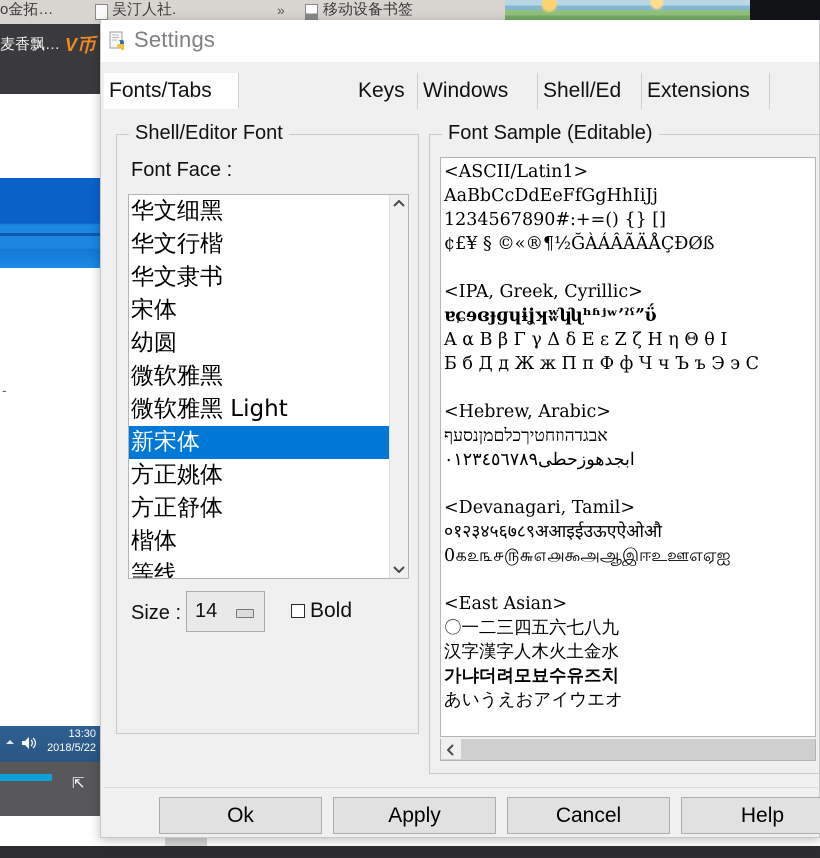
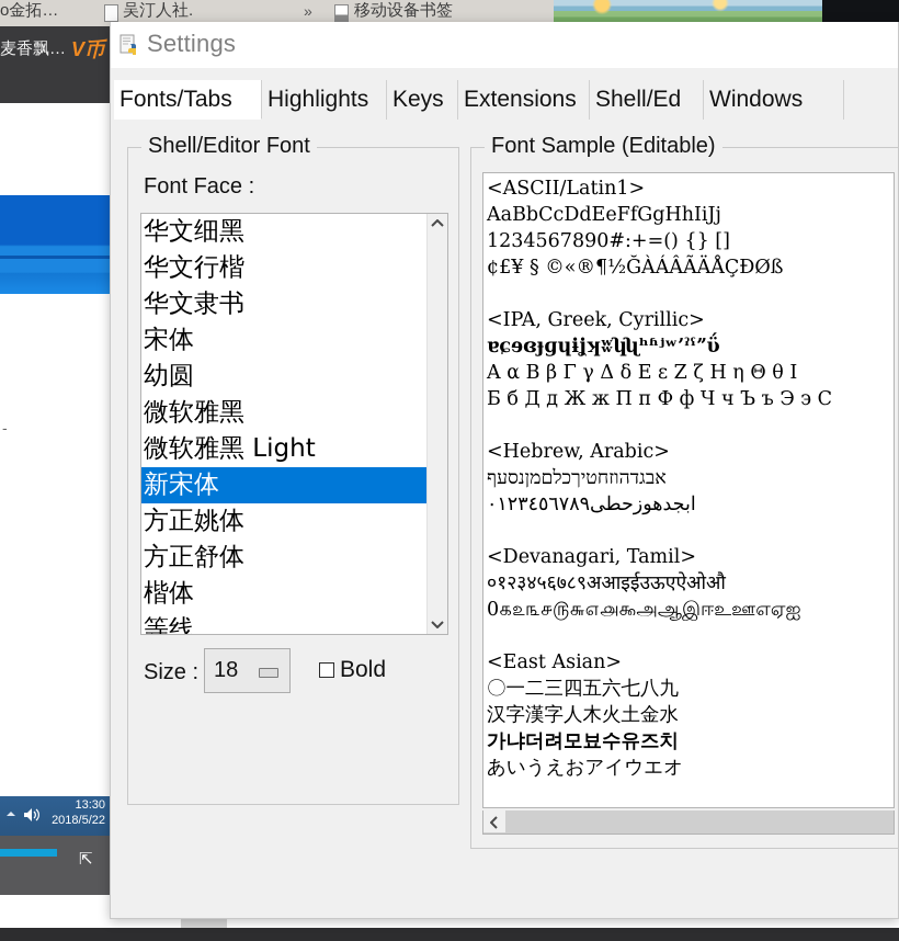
  o金拓…
  吴汀人社.
  »
  移动设备书签
  麦香飘…
  V币
  -
  13:30
  2018/5/22
  ⇱
  Settings
  Fonts/Tabs
+ Highlights
  Keys
- Windows
+ Extensions
  Shell/Ed
- Extensions
+ Windows
  Shell/Editor Font
  Font Face :
  华文细黑
  华文行楷
  华文隶书
  宋体
  幼圆
  微软雅黑
  微软雅黑 Light
  新宋体
  方正姚体
  方正舒体
  楷体
  等线
  Size :
- 14
+ 18
  Bold
  Font Sample (Editable)
  <ASCII/Latin1>
  AaBbCcDdEeFfGgHhIiJj
  1234567890#:+=() {} []
  ¢£¥ § ©«®¶½ĞÀÁÂÃÄÅÇÐØß
  <IPA, Greek, Cyrillic>
  ɐɕɘɞɟɡɥɨʝʞʬʮʯʰʱʲʷʼˀˁˮΰ
  Α α Β β Γ γ Δ δ Ε ε Ζ ζ Η η Θ θ Ι
  Б б Д д Ж ж П п Ф ф Ч ч Ъ ъ Э э С
  <Hebrew, Arabic>
  אבגדהוזחטיךכלםמןנסעף
  ابجدهوزحطى٠١٢٣٤٥٦٧٨٩
  <Devanagari, Tamil>
  ०१२३४५६७८९अआइईउऊएऐओऔ
  0௧௨௩௪௫௬௭௮௯அஆஇஈஉஊஎஏஐ
  <East Asian>
  〇一二三四五六七八九
  汉字漢字人木火土金水
  가냐더려모뵤수유즈치
  あいうえおアイウエオ
- Ok
- Apply
- Cancel
- Help
